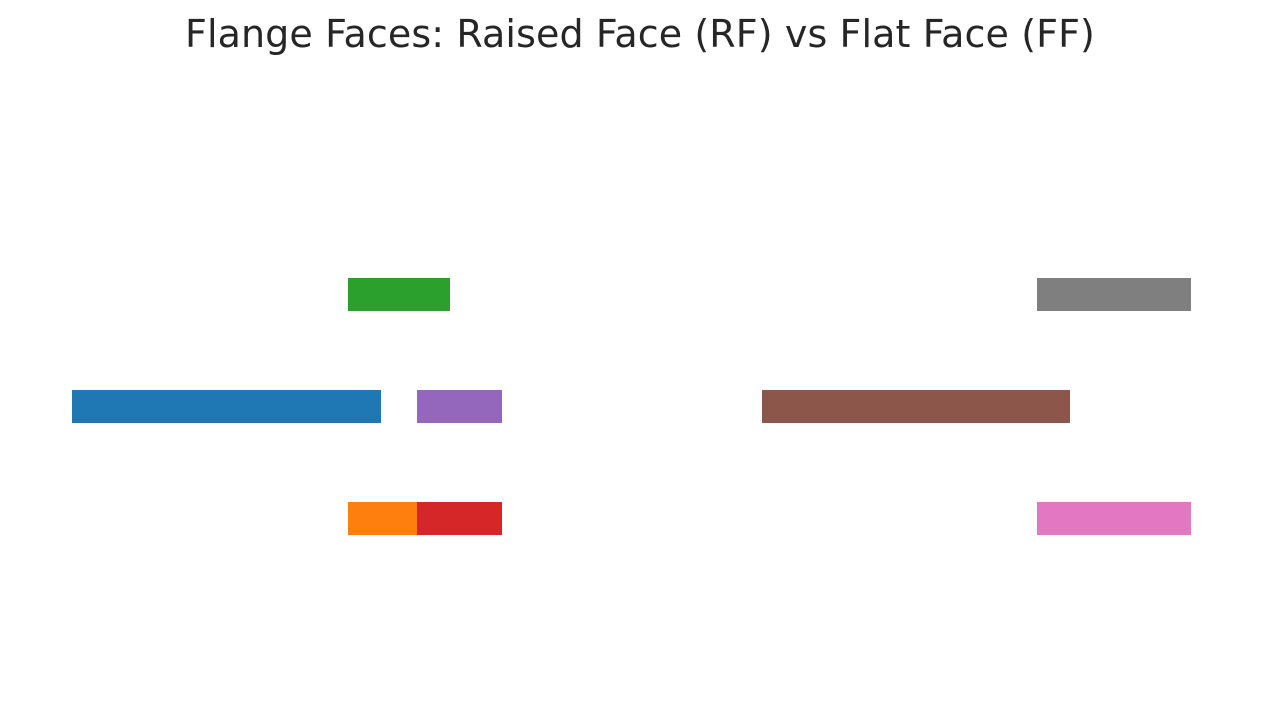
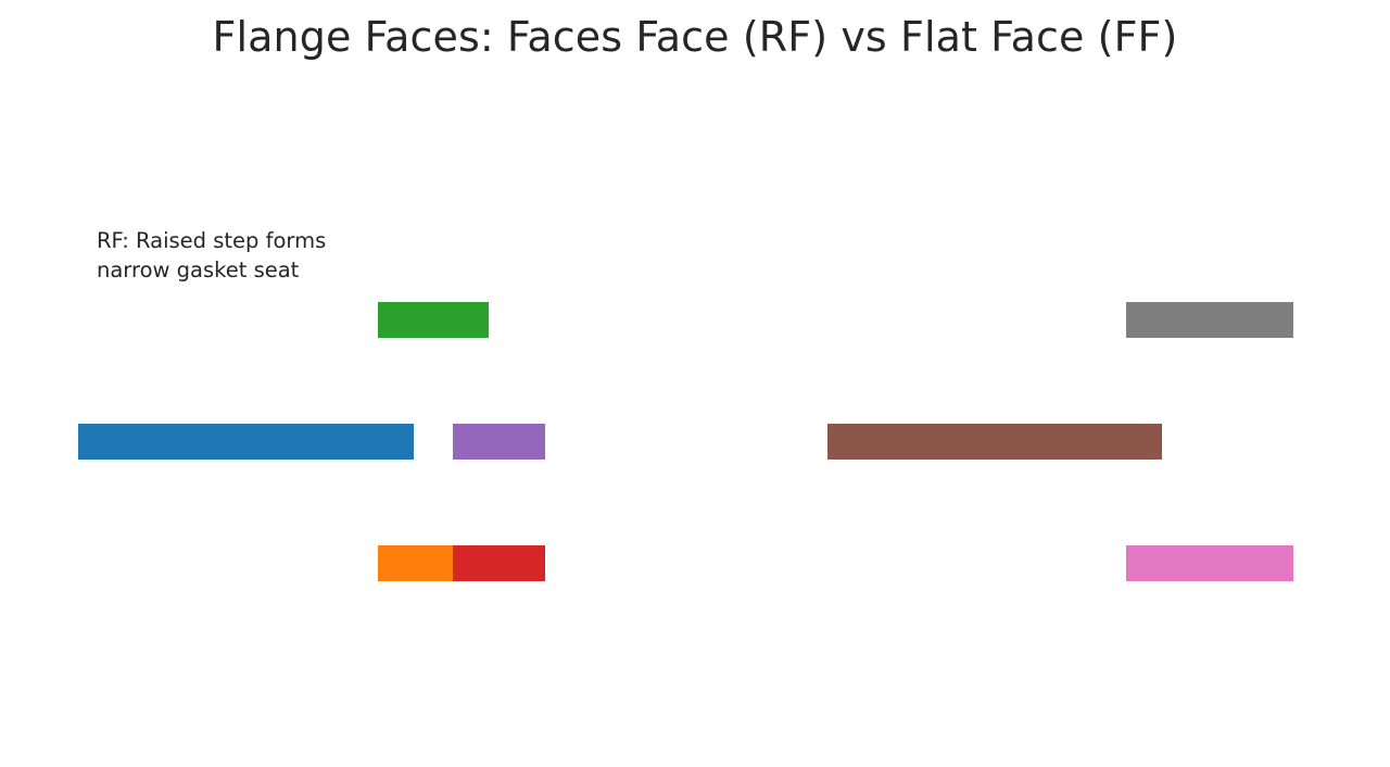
- Flange Faces: Raised Face (RF) vs Flat Face (FF)
+ Flange Faces: Faces Face (RF) vs Flat Face (FF)
+ RF: Raised step forms
+ narrow gasket seat
